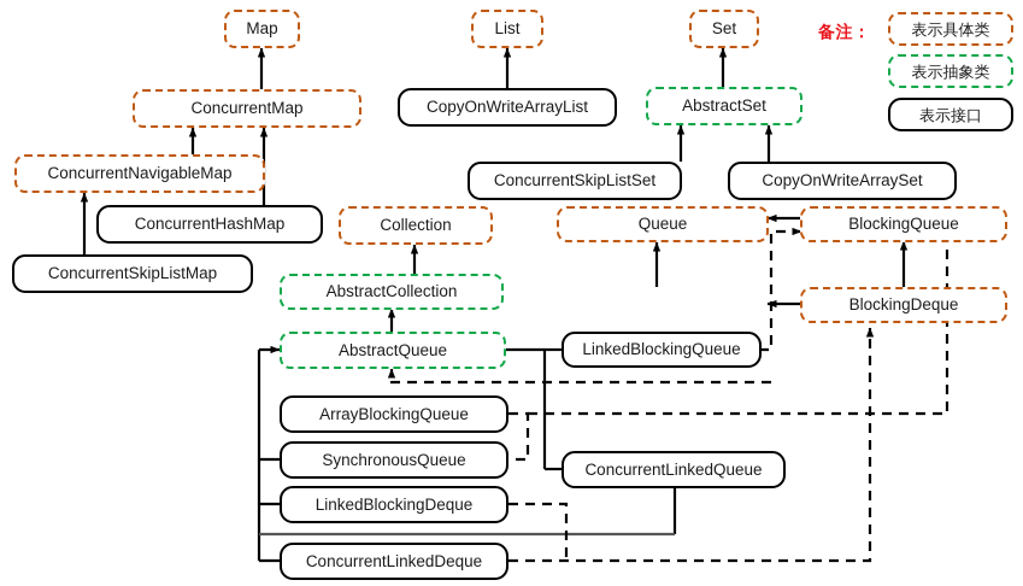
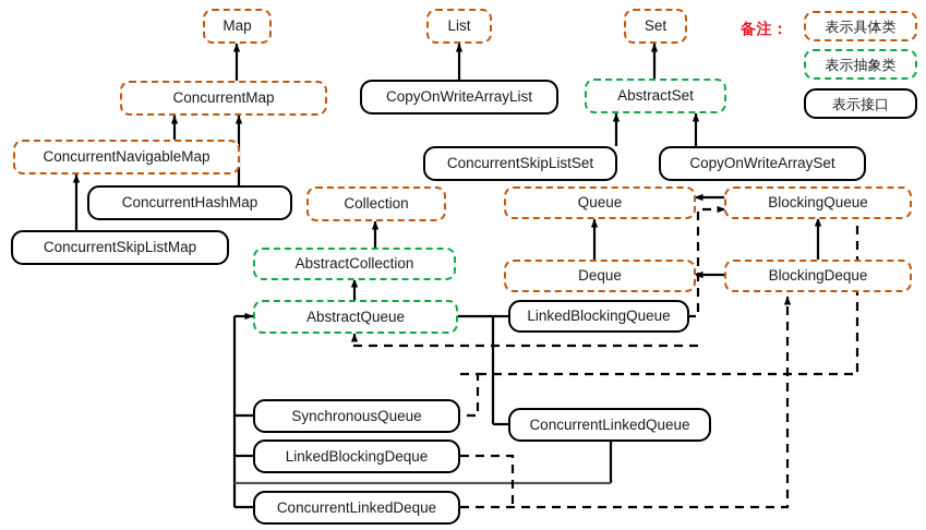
  Map
  List
  Set
  ConcurrentMap
  CopyOnWriteArrayList
  AbstractSet
  ConcurrentNavigableMap
  ConcurrentSkipListSet
  CopyOnWriteArraySet
  ConcurrentHashMap
  Collection
  Queue
  BlockingQueue
  ConcurrentSkipListMap
  AbstractCollection
+ Deque
  BlockingDeque
  AbstractQueue
  LinkedBlockingQueue
- ArrayBlockingQueue
  SynchronousQueue
  ConcurrentLinkedQueue
  LinkedBlockingDeque
  ConcurrentLinkedDeque
  备注：
  表示具体类
  表示抽象类
  表示接口
